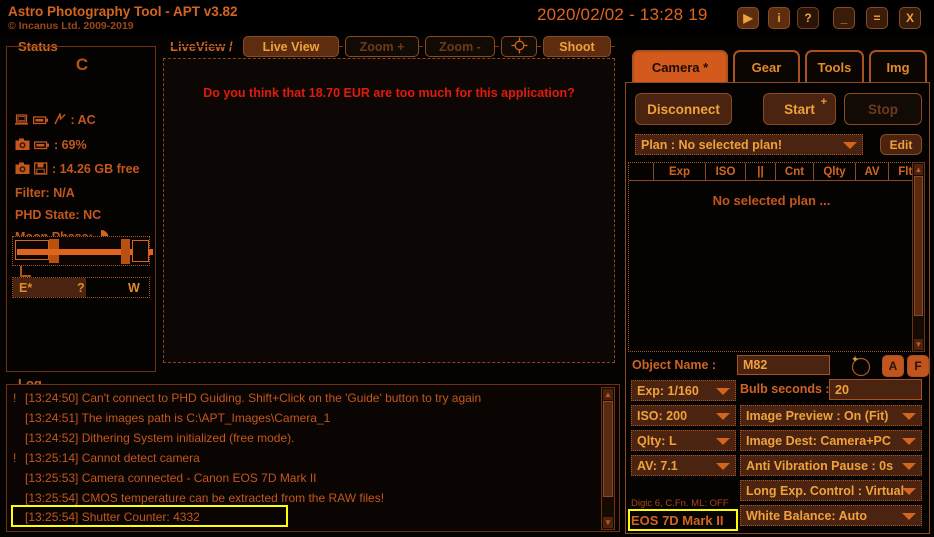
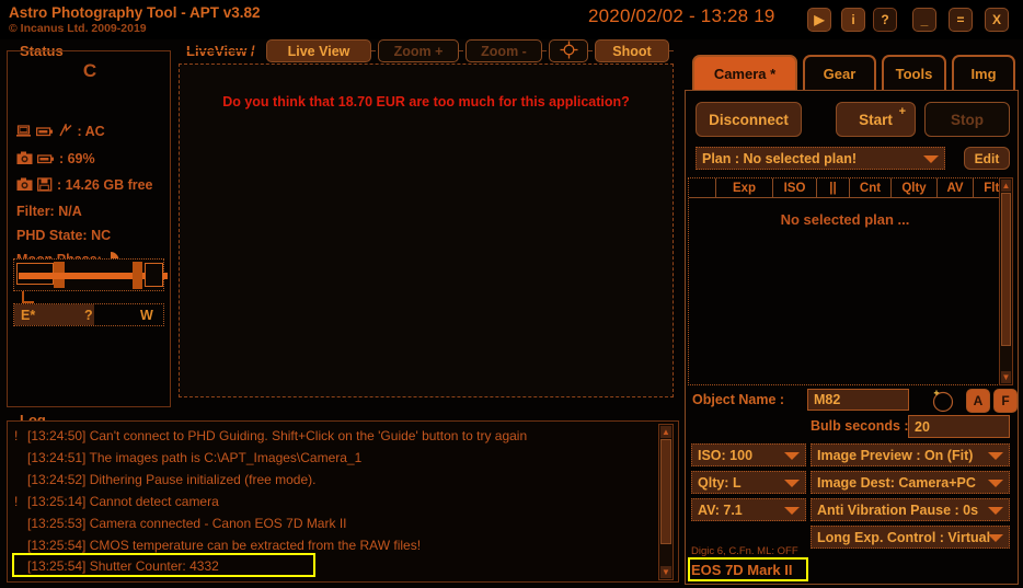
  Astro Photography Tool - APT v3.82
  © Incanus Ltd. 2009-2019
  2020/02/02 - 13:28 19
  ▶
  i
  ?
  _
  =
  X
  Status
  C
  : AC
  : 69%
  : 14.26 GB free
  Filter: N/A
  PHD State: NC
  E*
  ?
  W
  LiveView /
  Live View
  Zoom +
  Zoom -
  Shoot
  Do you think that 18.70 EUR are too much for this application?
  !
  [13:24:50] Can't connect to PHD Guiding. Shift+Click on the 'Guide' button to try again
  [13:24:51] The images path is C:\APT_Images\Camera_1
- [13:24:52] Dithering System initialized (free mode).
+ [13:24:52] Dithering Pause initialized (free mode).
  !
  [13:25:14] Cannot detect camera
  [13:25:53] Camera connected - Canon EOS 7D Mark II
  [13:25:54] CMOS temperature can be extracted from the RAW files!
  [13:25:54] Shutter Counter: 4332
  ▲
  ▼
  Camera *
  Gear
  Tools
  Img
  Disconnect
  Start
  +
  Stop
  Plan : No selected plan!
  Edit
  Exp
  ISO
  ||
  Cnt
  Qlty
  AV
  Flt
  No selected plan ...
  ▲
  ▼
  Object Name :
  M82
  A
  F
- Exp: 1/160
- ISO: 200
+ ISO: 100
  Qlty: L
  AV: 7.1
  Bulb seconds :
  20
  Image Preview : On (Fit)
  Image Dest: Camera+PC
  Anti Vibration Pause : 0s
  Long Exp. Control : Virtual
- White Balance: Auto
  Digic 6, C.Fn. ML: OFF
  EOS 7D Mark II
